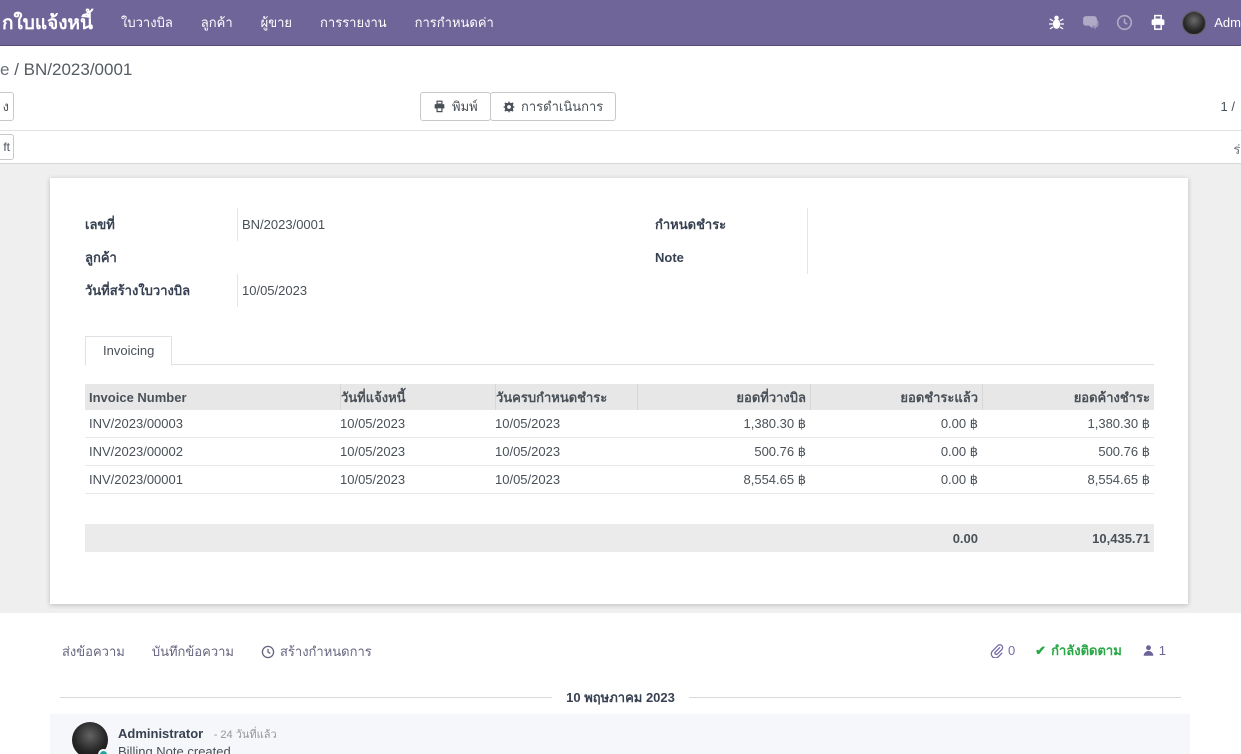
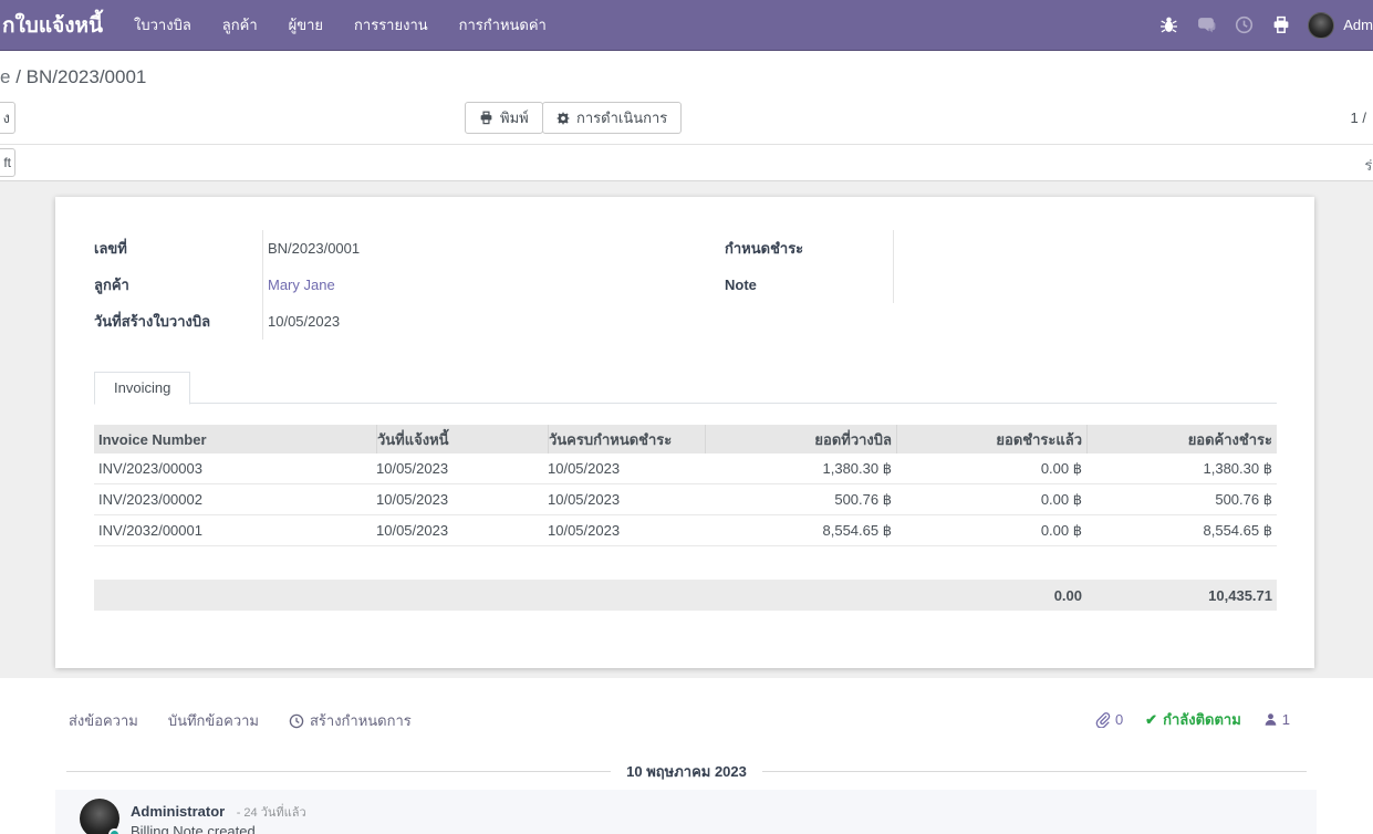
  กใบแจ้งหนี้
  ใบวางบิล
  ลูกค้า
  ผู้ขาย
  การรายงาน
  การกำหนดค่า
  Adm
  e / BN/2023/0001
  ง
  พิมพ์
  การดำเนินการ
  1 /
  ft
  เลขที่
  BN/2023/0001
  ลูกค้า
+ Mary Jane
  วันที่สร้างใบวางบิล
  10/05/2023
  กำหนดชำระ
  Note
  Invoicing
  Invoice Number
  วันที่แจ้งหนี้
  วันครบกำหนดชำระ
  ยอดที่วางบิล
  ยอดชำระแล้ว
  ยอดค้างชำระ
  INV/2023/00003
  10/05/2023
  10/05/2023
  1,380.30 ฿
  0.00 ฿
  1,380.30 ฿
  INV/2023/00002
  10/05/2023
  10/05/2023
  500.76 ฿
  0.00 ฿
  500.76 ฿
- INV/2023/00001
+ INV/2032/00001
  10/05/2023
  10/05/2023
  8,554.65 ฿
  0.00 ฿
  8,554.65 ฿
  0.00
  10,435.71
  ส่งข้อความ
  บันทึกข้อความ
  สร้างกำหนดการ
  0
  ✔
  กำลังติดตาม
  1
  10 พฤษภาคม 2023
  Administrator - 24 วันที่แล้ว
  Billing Note created
